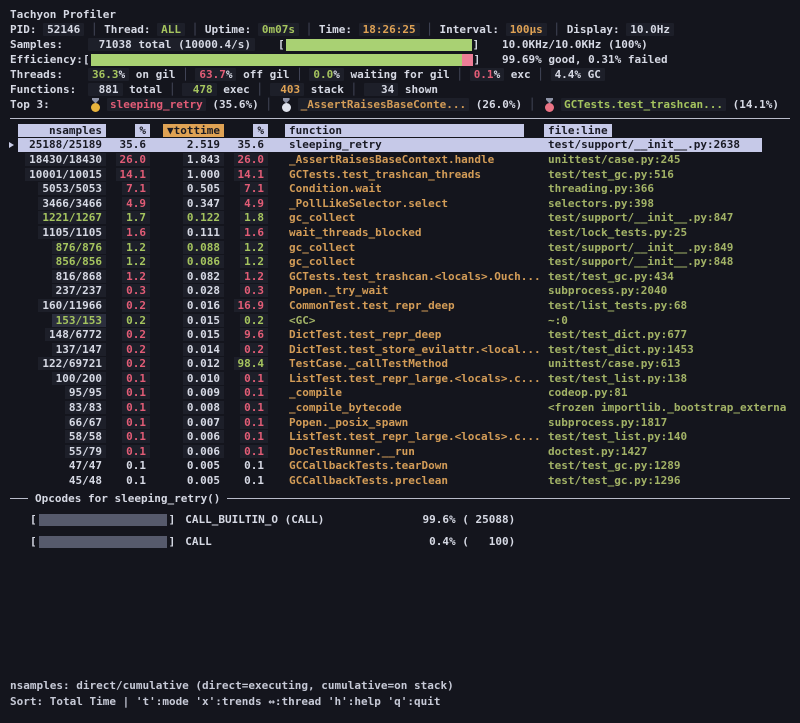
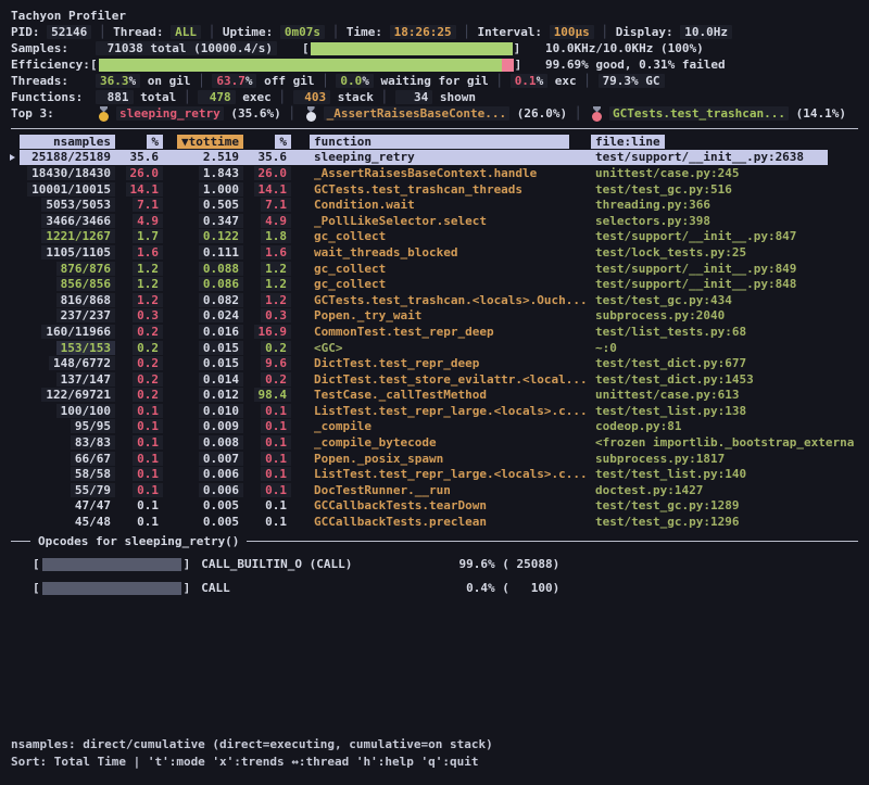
  Tachyon Profiler
  PID:
  52146
  │
  Thread:
  ALL
  │
  Uptime:
  0m07s
  │
  Time:
  18:26:25
  │
  Interval:
  100μs
  │
  Display:
  10.0Hz
  Samples:
  71038 total (10000.4/s)
  [
  ]
  10.0KHz/10.0KHz (100%)
  Efficiency:
  [
  ]
  99.69% good, 0.31% failed
  Threads:
  36.3%
  on gil
  │
  63.7%
  off gil
  │
  0.0%
  waiting for gil
  │
  0.1%
  exc
  │
- 4.4% GC
+ 79.3% GC
  Functions:
  881
  total
  │
  478
  exec
  │
  403
  stack
  │
  34
  shown
  Top 3:
  sleeping_retry
  (35.6%)
  │
  _AssertRaisesBaseConte...
  (26.0%)
  │
  GCTests.test_trashcan...
  (14.1%)
  nsamples
  %
  ▼tottime
  %
  function
  file:line
  25188/25189
  35.6
  2.519
  35.6
  sleeping_retry
  test/support/__init__.py:2638
  18430/18430
  26.0
  1.843
  26.0
  _AssertRaisesBaseContext.handle
  unittest/case.py:245
  10001/10015
  14.1
  1.000
  14.1
  GCTests.test_trashcan_threads
  test/test_gc.py:516
  5053/5053
  7.1
  0.505
  7.1
  Condition.wait
  threading.py:366
  3466/3466
  4.9
  0.347
  4.9
  _PollLikeSelector.select
  selectors.py:398
  1221/1267
  1.7
  0.122
  1.8
  gc_collect
  test/support/__init__.py:847
  1105/1105
  1.6
  0.111
  1.6
  wait_threads_blocked
  test/lock_tests.py:25
  876/876
  1.2
  0.088
  1.2
  gc_collect
  test/support/__init__.py:849
  856/856
  1.2
  0.086
  1.2
  gc_collect
  test/support/__init__.py:848
  816/868
  1.2
  0.082
  1.2
  GCTests.test_trashcan.<locals>.Ouch...
  test/test_gc.py:434
  237/237
  0.3
- 0.028
+ 0.024
  0.3
  Popen._try_wait
  subprocess.py:2040
  160/11966
  0.2
  0.016
  16.9
  CommonTest.test_repr_deep
  test/list_tests.py:68
  153/153
  0.2
  0.015
  0.2
  <GC>
  ~:0
  148/6772
  0.2
  0.015
  9.6
  DictTest.test_repr_deep
  test/test_dict.py:677
  137/147
  0.2
  0.014
  0.2
  DictTest.test_store_evilattr.<local...
  test/test_dict.py:1453
  122/69721
  0.2
  0.012
  98.4
  TestCase._callTestMethod
  unittest/case.py:613
- 100/200
+ 100/100
  0.1
  0.010
  0.1
  ListTest.test_repr_large.<locals>.c...
  test/test_list.py:138
  95/95
  0.1
  0.009
  0.1
  _compile
  codeop.py:81
  83/83
  0.1
  0.008
  0.1
  _compile_bytecode
  <frozen importlib._bootstrap_externa
  66/67
  0.1
  0.007
  0.1
  Popen._posix_spawn
  subprocess.py:1817
  58/58
  0.1
  0.006
  0.1
  ListTest.test_repr_large.<locals>.c...
  test/test_list.py:140
  55/79
  0.1
  0.006
  0.1
  DocTestRunner.__run
  doctest.py:1427
  47/47
  0.1
  0.005
  0.1
  GCCallbackTests.tearDown
  test/test_gc.py:1289
  45/48
  0.1
  0.005
  0.1
  GCCallbackTests.preclean
  test/test_gc.py:1296
  Opcodes for sleeping_retry()
  [
  ]
  CALL_BUILTIN_O (CALL)
  99.6% ( 25088)
  [
  ]
  CALL
  0.4% ( 100)
  nsamples: direct/cumulative (direct=executing, cumulative=on stack)
  Sort: Total Time | 't':mode 'x':trends ↔:thread 'h':help 'q':quit
